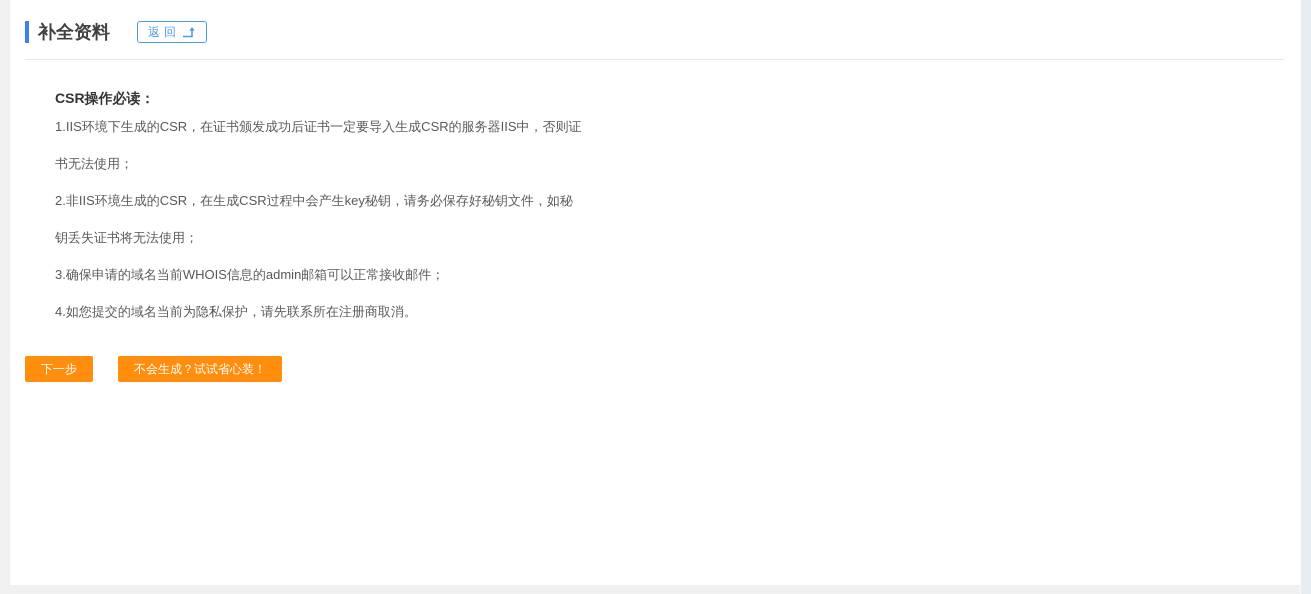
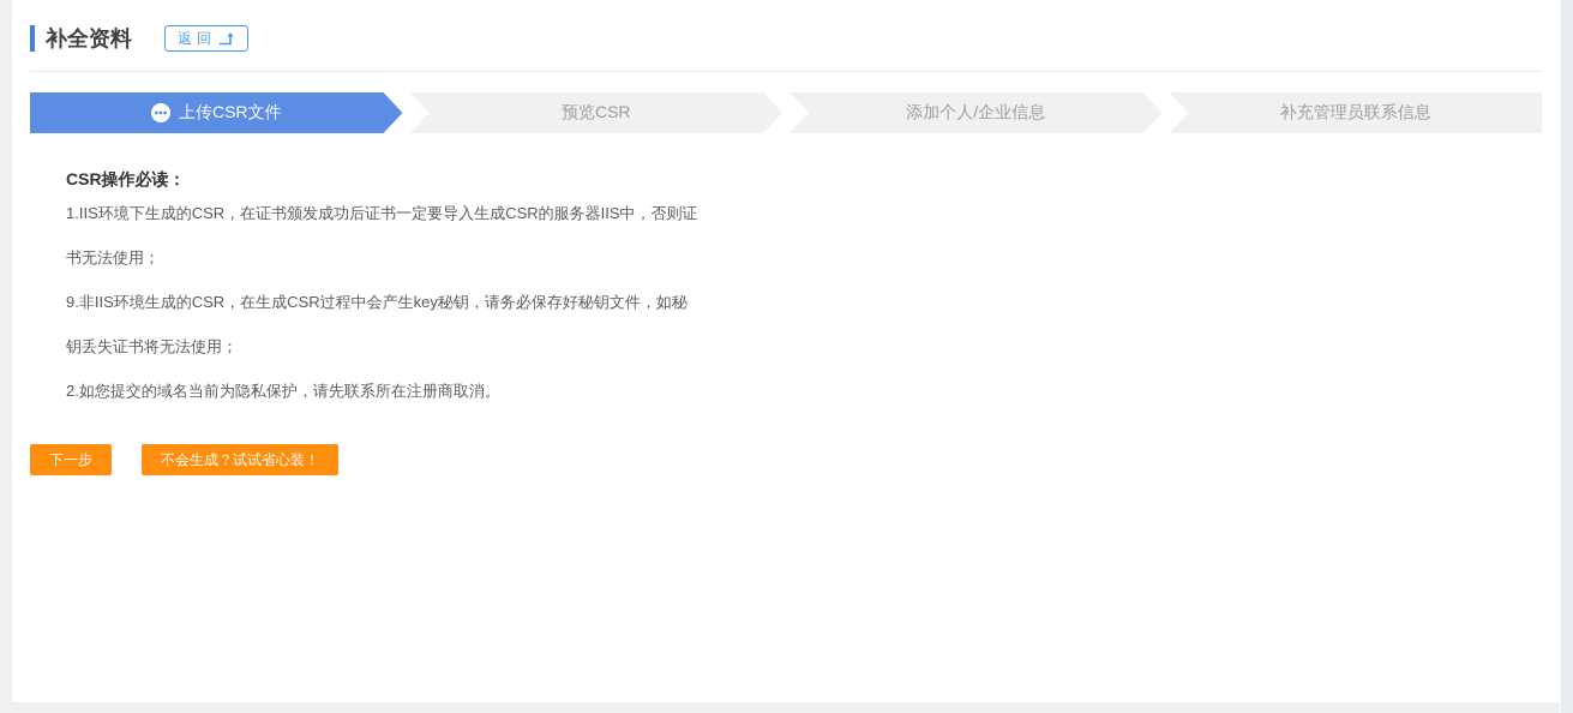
  补全资料
  返回
+ 上传CSR文件
+ 预览CSR
+ 添加个人/企业信息
+ 补充管理员联系信息
  CSR操作必读：
  1.IIS环境下生成的CSR，在证书颁发成功后证书一定要导入生成CSR的服务器IIS中，否则证
  书无法使用；
- 2.非IIS环境生成的CSR，在生成CSR过程中会产生key秘钥，请务必保存好秘钥文件，如秘
+ 9.非IIS环境生成的CSR，在生成CSR过程中会产生key秘钥，请务必保存好秘钥文件，如秘
  钥丢失证书将无法使用；
- 3.确保申请的域名当前WHOIS信息的admin邮箱可以正常接收邮件；
- 4.如您提交的域名当前为隐私保护，请先联系所在注册商取消。
+ 2.如您提交的域名当前为隐私保护，请先联系所在注册商取消。
  下一步
  不会生成？试试省心装！
